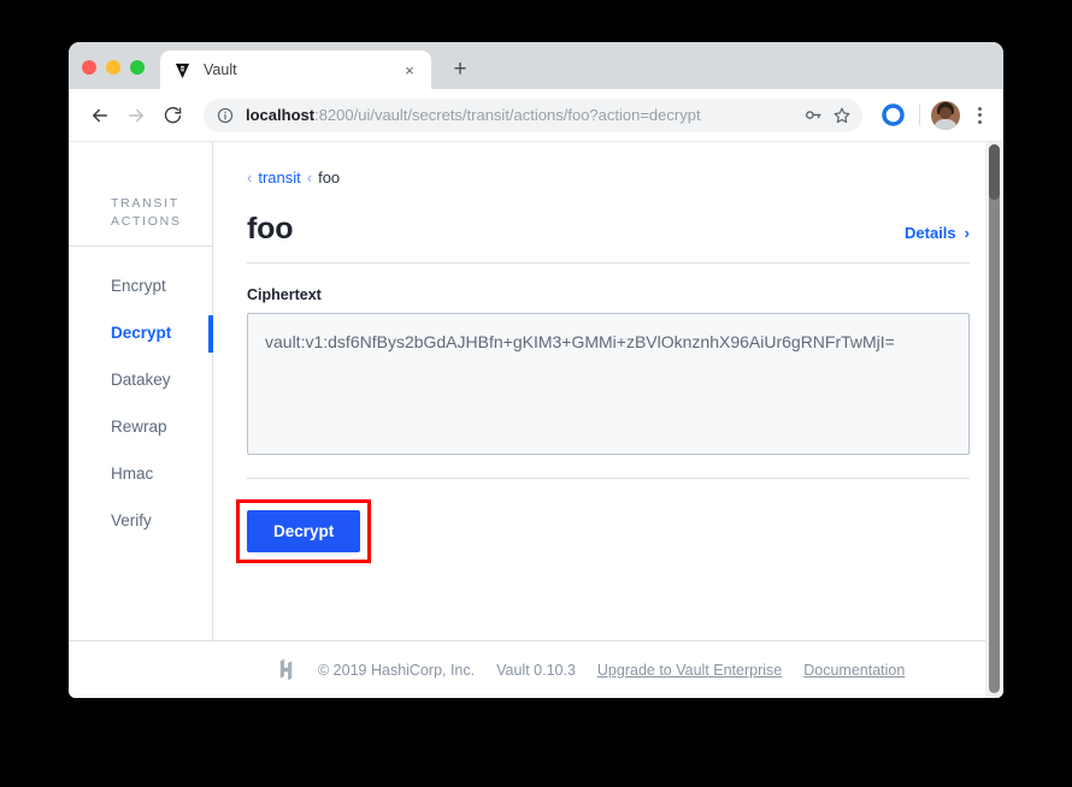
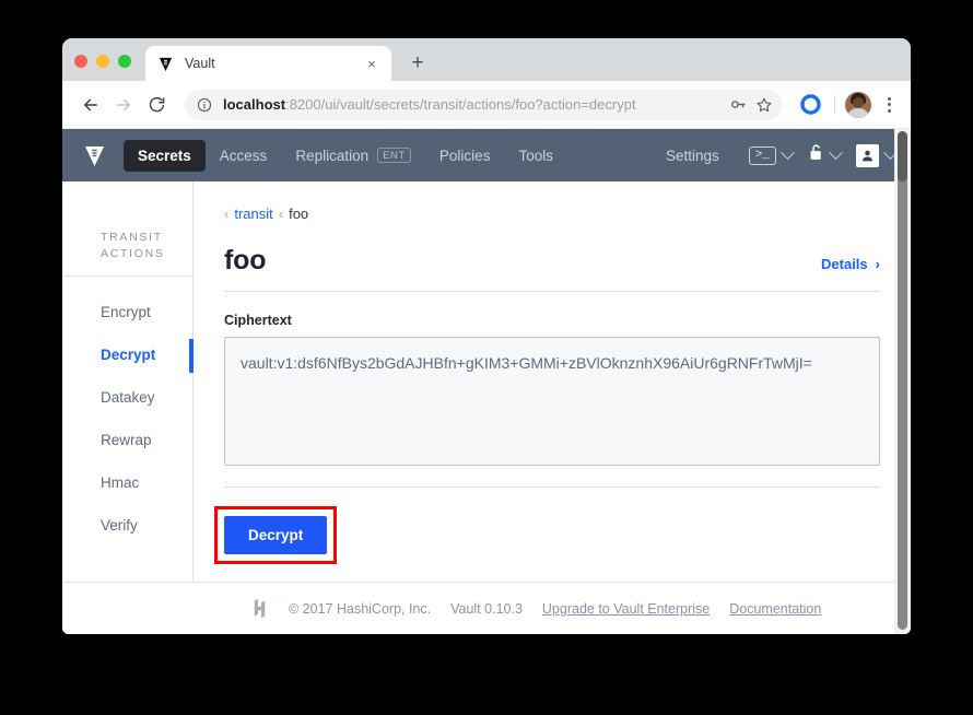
  Vault
  ×
  +
  localhost:8200/ui/vault/secrets/transit/actions/foo?action=decrypt
+ Secrets
+ Access
+ Replication
+ ENT
+ Policies
+ Tools
+ Settings
+ >_
  TRANSIT
  ACTIONS
  Encrypt
  Decrypt
  Datakey
  Rewrap
  Hmac
  Verify
  ‹
  transit
  ‹
  foo
  foo
  Details
  ›
  Ciphertext
  vault:v1:dsf6NfBys2bGdAJHBfn+gKIM3+GMMi+zBVlOknznhX96AiUr6gRNFrTwMjI= Decrypt
- © 2019 HashiCorp, Inc.
+ © 2017 HashiCorp, Inc.
  Vault 0.10.3
  Upgrade to Vault Enterprise
  Documentation
